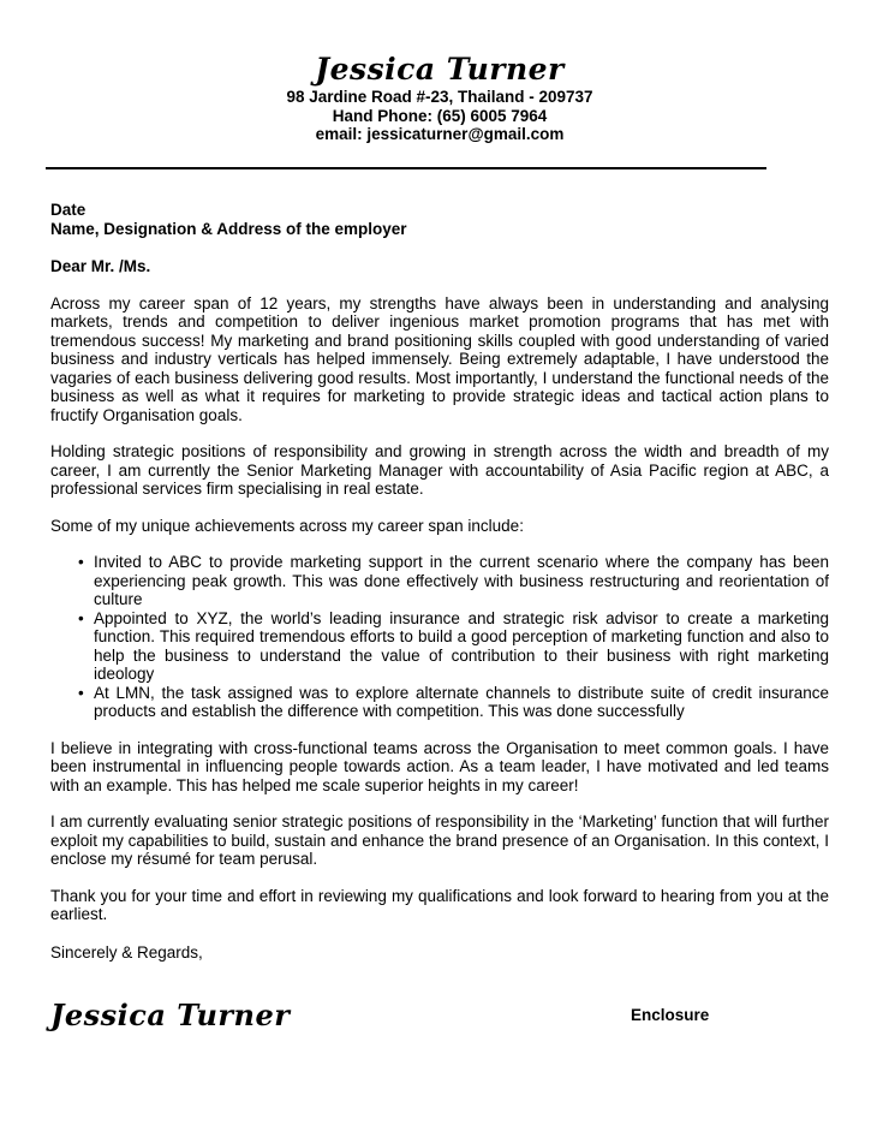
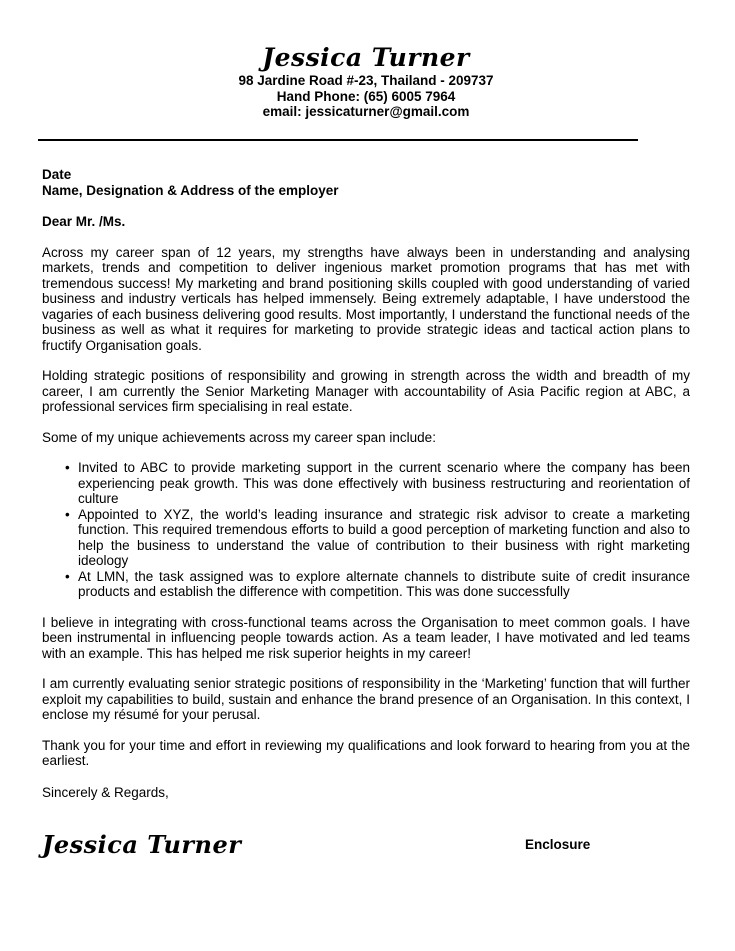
  Jessica Turner
  98 Jardine Road #-23, Thailand - 209737
  Hand Phone: (65) 6005 7964
  email: jessicaturner@gmail.com
  Date
  Name, Designation & Address of the employer
  Dear Mr. /Ms.
  Across my career span of 12 years, my strengths have always been in understanding and analysing markets, trends and competition to deliver ingenious market promotion programs that has met with tremendous success! My marketing and brand positioning skills coupled with good understanding of varied business and industry verticals has helped immensely. Being extremely adaptable, I have understood the vagaries of each business delivering good results. Most importantly, I understand the functional needs of the business as well as what it requires for marketing to provide strategic ideas and tactical action plans to fructify Organisation goals.
  Holding strategic positions of responsibility and growing in strength across the width and breadth of my career, I am currently the Senior Marketing Manager with accountability of Asia Pacific region at ABC, a professional services firm specialising in real estate.
  Some of my unique achievements across my career span include:
  Invited to ABC to provide marketing support in the current scenario where the company has been experiencing peak growth. This was done effectively with business restructuring and reorientation of culture
  Appointed to XYZ, the world’s leading insurance and strategic risk advisor to create a marketing function. This required tremendous efforts to build a good perception of marketing function and also to help the business to understand the value of contribution to their business with right marketing ideology
  At LMN, the task assigned was to explore alternate channels to distribute suite of credit insurance products and establish the difference with competition. This was done successfully
- I believe in integrating with cross-functional teams across the Organisation to meet common goals. I have been instrumental in influencing people towards action. As a team leader, I have motivated and led teams with an example. This has helped me scale superior heights in my career!
+ I believe in integrating with cross-functional teams across the Organisation to meet common goals. I have been instrumental in influencing people towards action. As a team leader, I have motivated and led teams with an example. This has helped me risk superior heights in my career!
- I am currently evaluating senior strategic positions of responsibility in the ‘Marketing’ function that will further exploit my capabilities to build, sustain and enhance the brand presence of an Organisation. In this context, I enclose my résumé for team perusal.
+ I am currently evaluating senior strategic positions of responsibility in the ‘Marketing’ function that will further exploit my capabilities to build, sustain and enhance the brand presence of an Organisation. In this context, I enclose my résumé for your perusal.
  Thank you for your time and effort in reviewing my qualifications and look forward to hearing from you at the earliest.
  Sincerely & Regards,
  Jessica Turner
  Enclosure
